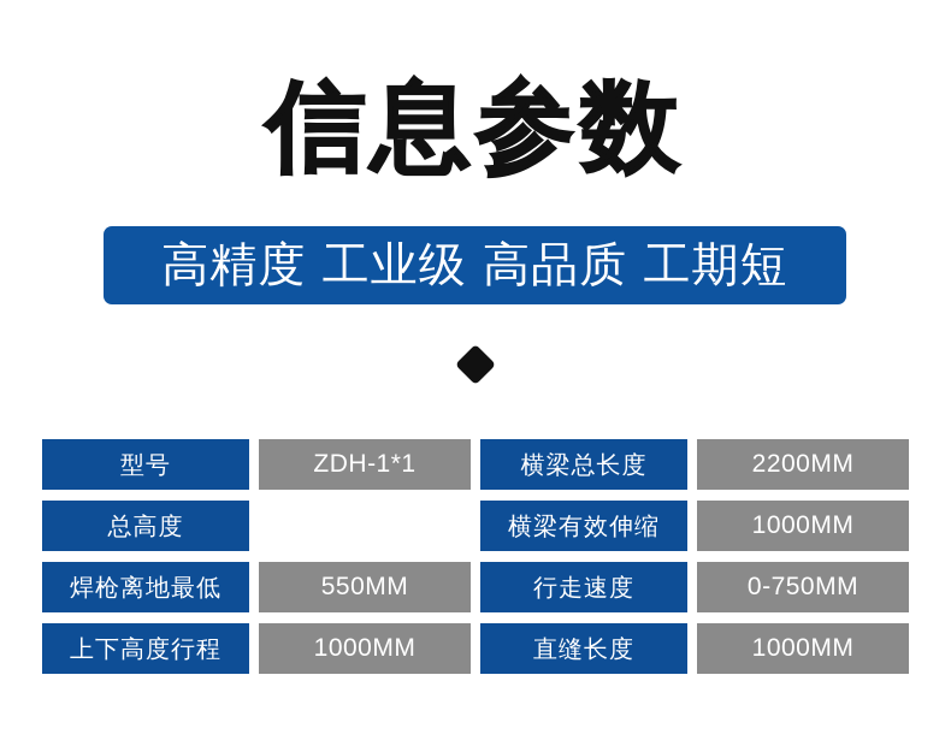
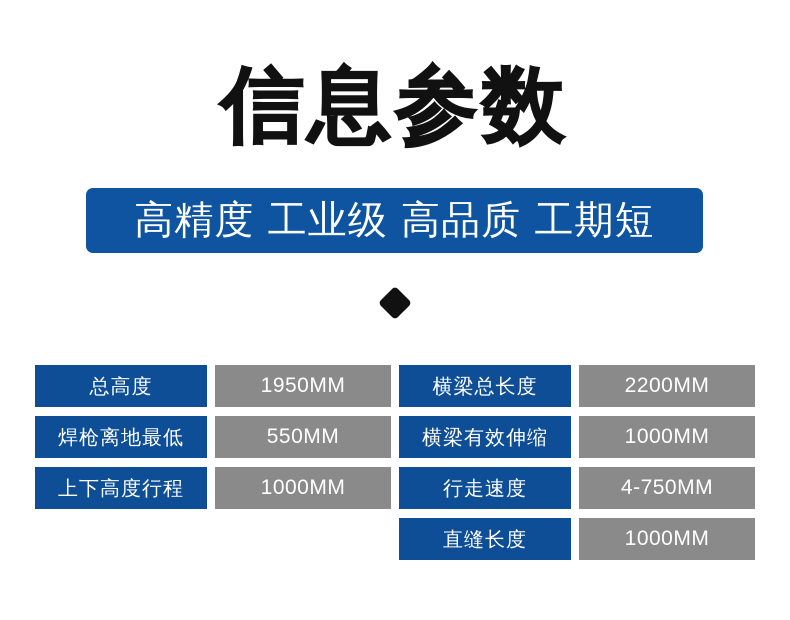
  信息参数
  高精度 工业级 高品质 工期短
- 型号
- ZDH-1*1
  总高度
+ 1950MM
  焊枪离地最低
  550MM
  上下高度行程
  1000MM
  横梁总长度
  2200MM
  横梁有效伸缩
  1000MM
  行走速度
- 0-750MM
+ 4-750MM
  直缝长度
  1000MM
